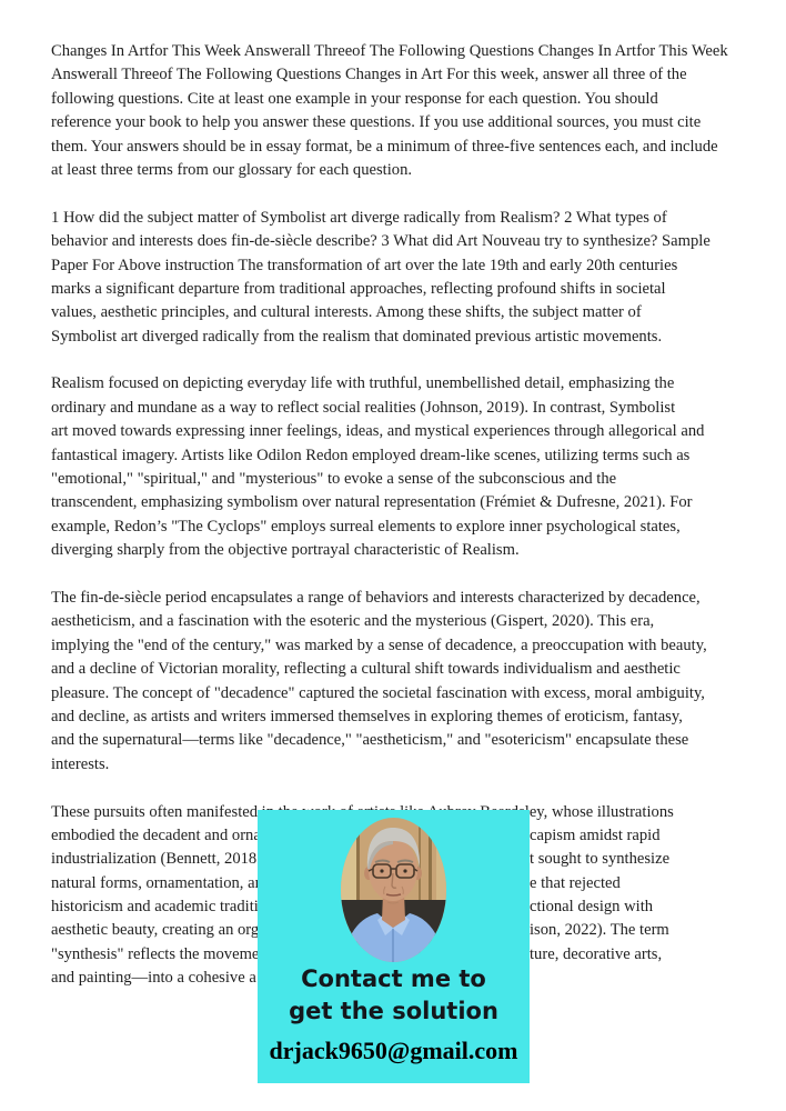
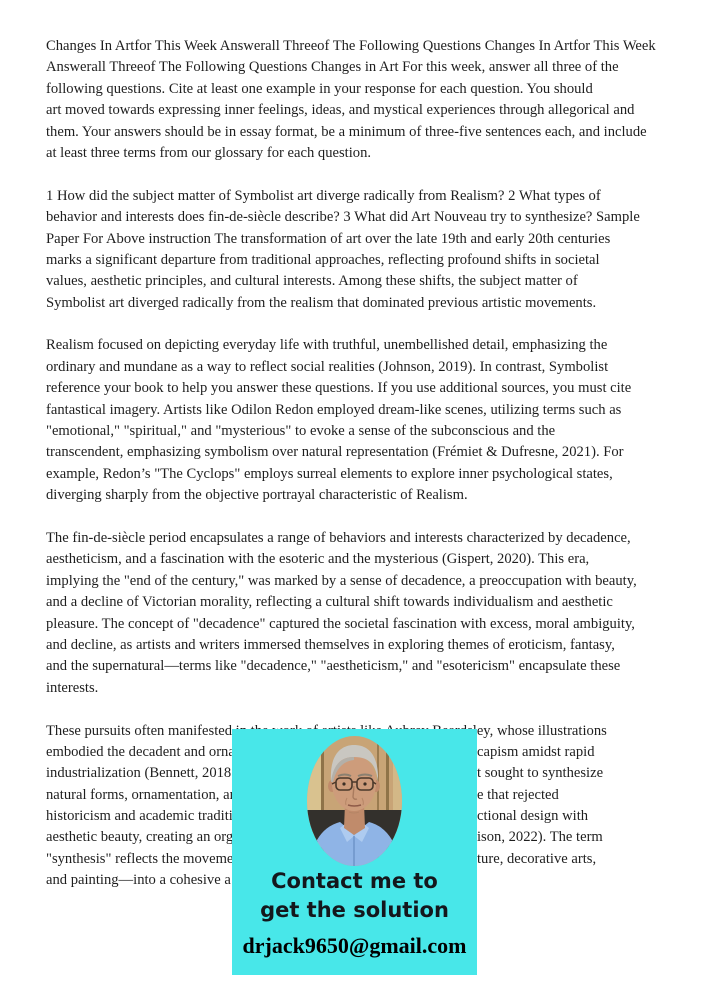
  Changes In Artfor This Week Answerall Threeof The Following Questions Changes In Artfor This Week
  Answerall Threeof The Following Questions Changes in Art For this week, answer all three of the
  following questions. Cite at least one example in your response for each question. You should
- reference your book to help you answer these questions. If you use additional sources, you must cite
+ art moved towards expressing inner feelings, ideas, and mystical experiences through allegorical and
  them. Your answers should be in essay format, be a minimum of three-five sentences each, and include
  at least three terms from our glossary for each question.
  1 How did the subject matter of Symbolist art diverge radically from Realism? 2 What types of
  behavior and interests does fin-de-siècle describe? 3 What did Art Nouveau try to synthesize? Sample
  Paper For Above instruction The transformation of art over the late 19th and early 20th centuries
  marks a significant departure from traditional approaches, reflecting profound shifts in societal
  values, aesthetic principles, and cultural interests. Among these shifts, the subject matter of
  Symbolist art diverged radically from the realism that dominated previous artistic movements.
  Realism focused on depicting everyday life with truthful, unembellished detail, emphasizing the
  ordinary and mundane as a way to reflect social realities (Johnson, 2019). In contrast, Symbolist
- art moved towards expressing inner feelings, ideas, and mystical experiences through allegorical and
+ reference your book to help you answer these questions. If you use additional sources, you must cite
  fantastical imagery. Artists like Odilon Redon employed dream-like scenes, utilizing terms such as
  "emotional," "spiritual," and "mysterious" to evoke a sense of the subconscious and the
  transcendent, emphasizing symbolism over natural representation (Frémiet & Dufresne, 2021). For
  example, Redon’s "The Cyclops" employs surreal elements to explore inner psychological states,
  diverging sharply from the objective portrayal characteristic of Realism.
  The fin-de-siècle period encapsulates a range of behaviors and interests characterized by decadence,
  aestheticism, and a fascination with the esoteric and the mysterious (Gispert, 2020). This era,
  implying the "end of the century," was marked by a sense of decadence, a preoccupation with beauty,
  and a decline of Victorian morality, reflecting a cultural shift towards individualism and aesthetic
  pleasure. The concept of "decadence" captured the societal fascination with excess, moral ambiguity,
  and decline, as artists and writers immersed themselves in exploring themes of eroticism, fantasy,
  and the supernatural—terms like "decadence," "aestheticism," and "esotericism" encapsulate these
  interests.
  embodied the decadent and orn
  capism amidst rapid
  industrialization (Bennett, 2018
  t sought to synthesize
  natural forms, ornamentation, a
  e that rejected
  historicism and academic traditi
  ctional design with
  aesthetic beauty, creating an org
  ison, 2022). The term
  "synthesis" reflects the moveme
  ture, decorative arts,
  and painting—into a cohesive a
  Contact me to
  get the solution
  drjack9650@gmail.com
